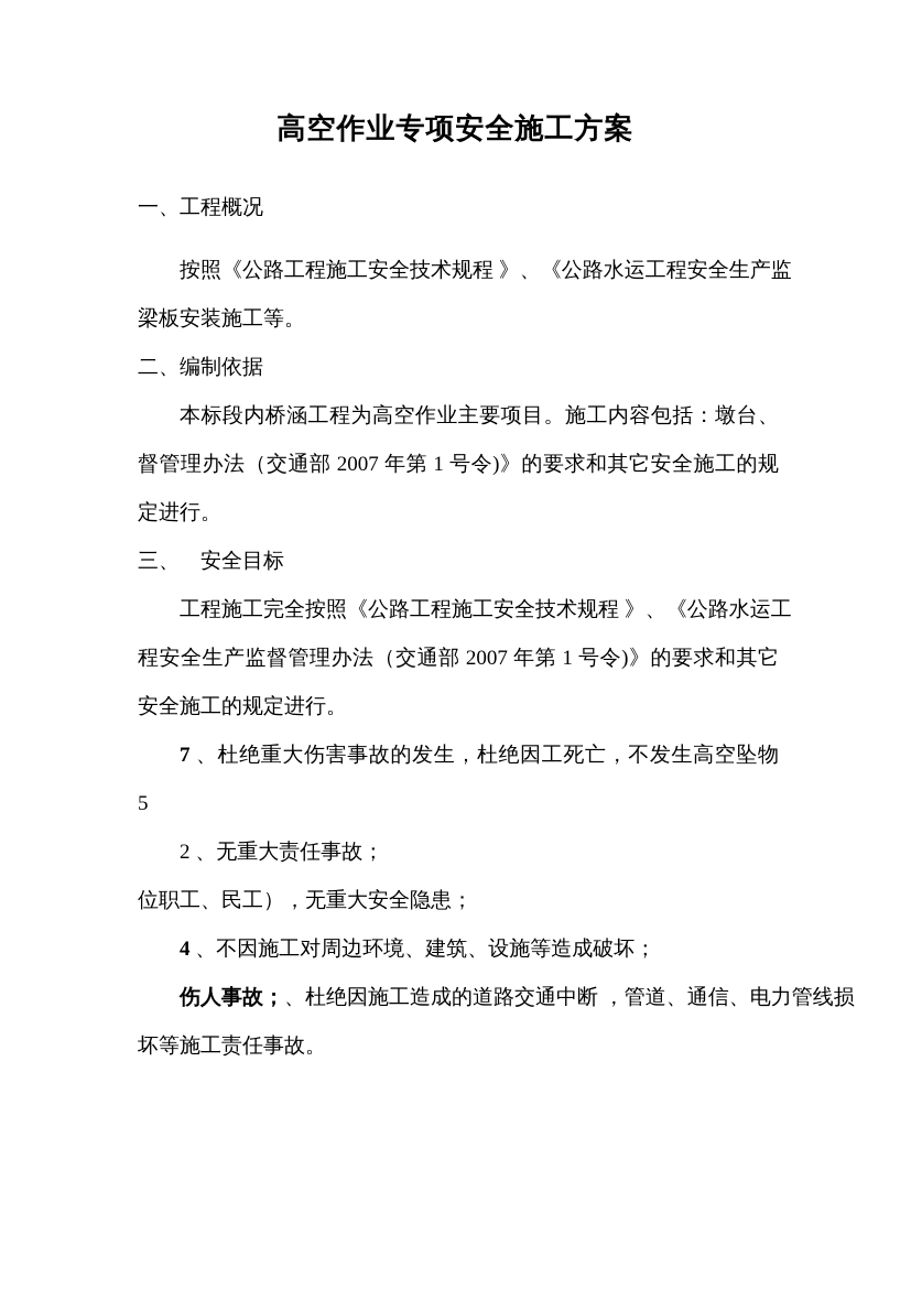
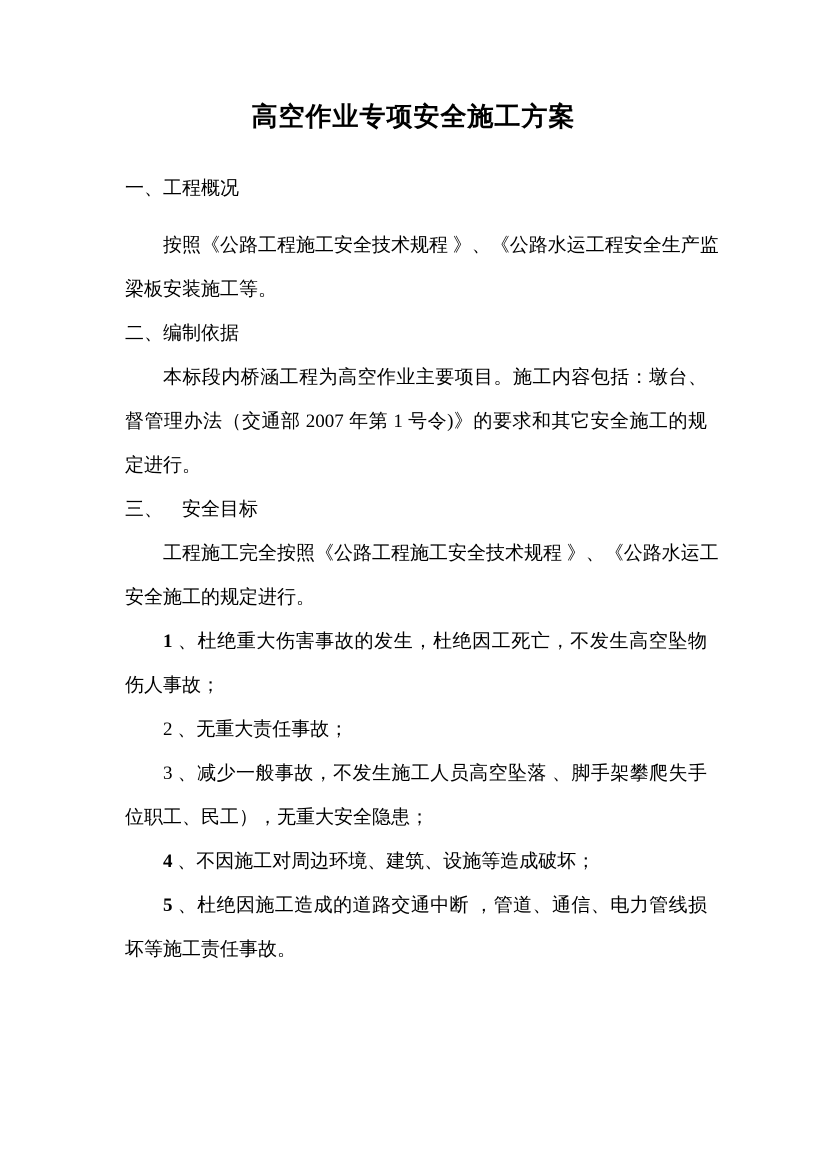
  高空作业专项安全施工方案
  一、工程概况
  按照《公路工程施工安全技术规程 》、《公路水运工程安全生产监
  梁板安装施工等。
  二、编制依据
  本标段内桥涵工程为高空作业主要项目。施工内容包括：墩台、
  督管理办法（交通部 2007 年第 1 号令)》的要求和其它安全施工的规
  定进行。
  三、 安全目标
  工程施工完全按照《公路工程施工安全技术规程 》、《公路水运工
- 程安全生产监督管理办法（交通部 2007 年第 1 号令)》的要求和其它
  安全施工的规定进行。
- 7 、杜绝重大伤害事故的发生，杜绝因工死亡，不发生高空坠物
+ 1 、杜绝重大伤害事故的发生，杜绝因工死亡，不发生高空坠物
- 5
+ 伤人事故；
  2 、无重大责任事故；
+ 3 、减少一般事故，不发生施工人员高空坠落 、脚手架攀爬失手
  位职工、民工），无重大安全隐患；
  4 、不因施工对周边环境、建筑、设施等造成破坏；
- 伤人事故；、杜绝因施工造成的道路交通中断 ，管道、通信、电力管线损
+ 5 、杜绝因施工造成的道路交通中断 ，管道、通信、电力管线损
  坏等施工责任事故。
